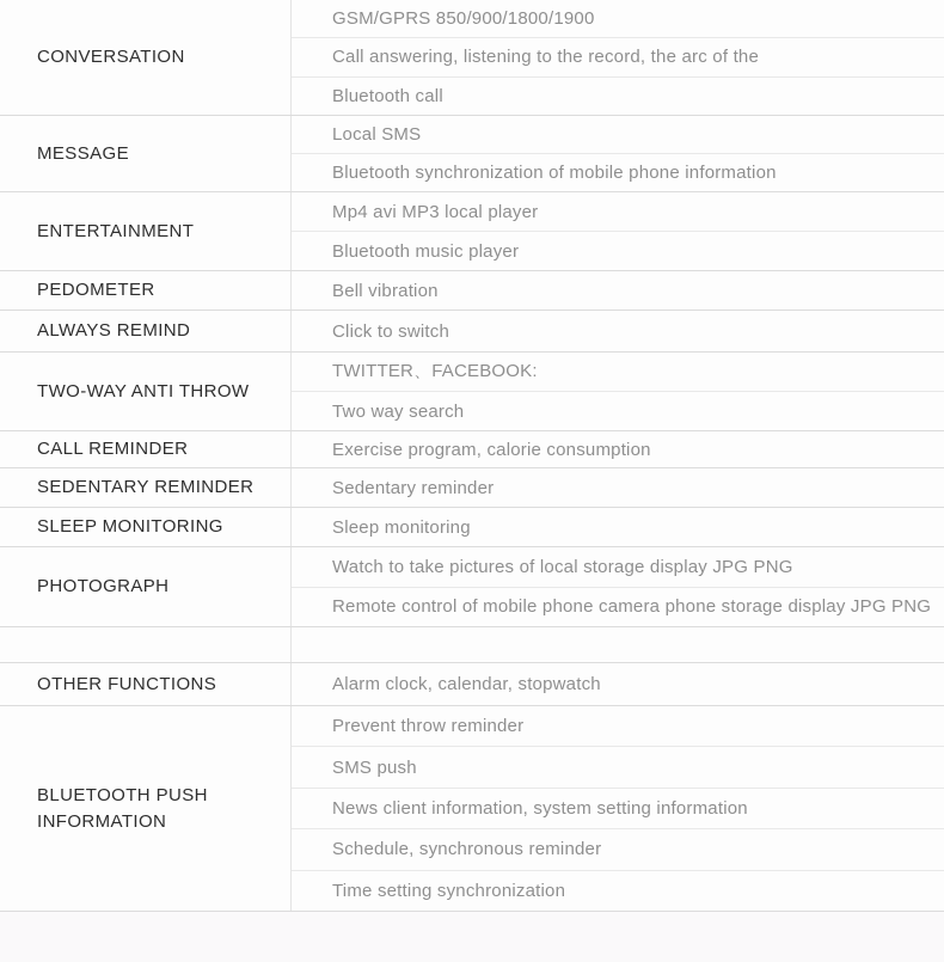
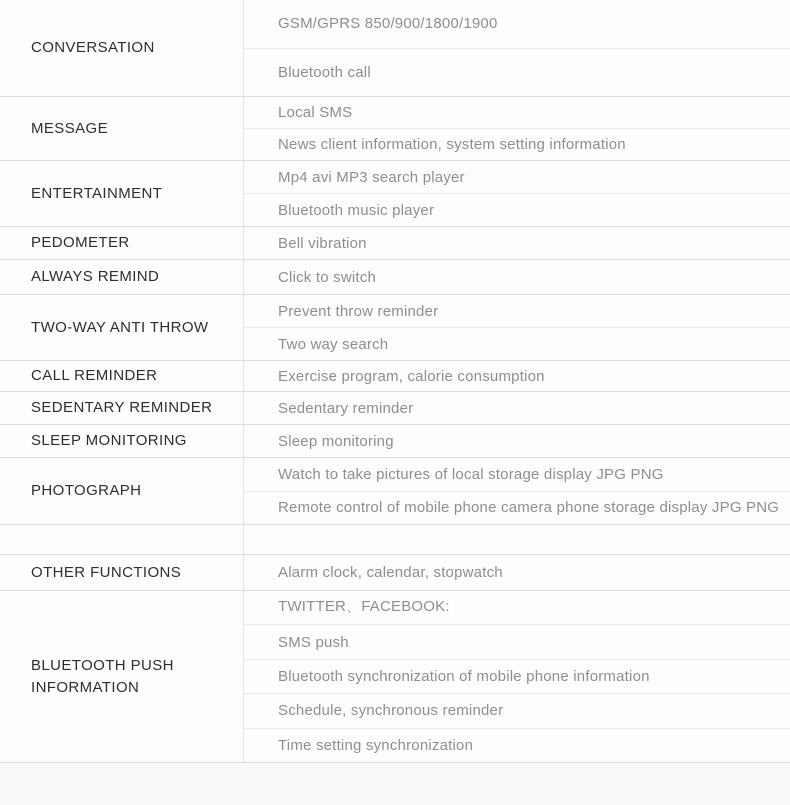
  CONVERSATION
  GSM/GPRS 850/900/1800/1900
- Call answering, listening to the record, the arc of the
  Bluetooth call
  MESSAGE
  Local SMS
- Bluetooth synchronization of mobile phone information
+ News client information, system setting information
  ENTERTAINMENT
- Mp4 avi MP3 local player
+ Mp4 avi MP3 search player
  Bluetooth music player
  PEDOMETER
  Bell vibration
  ALWAYS REMIND
  Click to switch
  TWO-WAY ANTI THROW
- TWITTER、FACEBOOK:
+ Prevent throw reminder
  Two way search
  CALL REMINDER
  Exercise program, calorie consumption
  SEDENTARY REMINDER
  Sedentary reminder
  SLEEP MONITORING
  Sleep monitoring
  PHOTOGRAPH
  Watch to take pictures of local storage display JPG PNG
  Remote control of mobile phone camera phone storage display JPG PNG
  OTHER FUNCTIONS
  Alarm clock, calendar, stopwatch
  BLUETOOTH PUSH INFORMATION
- Prevent throw reminder
+ TWITTER、FACEBOOK:
  SMS push
- News client information, system setting information
+ Bluetooth synchronization of mobile phone information
  Schedule, synchronous reminder
  Time setting synchronization
